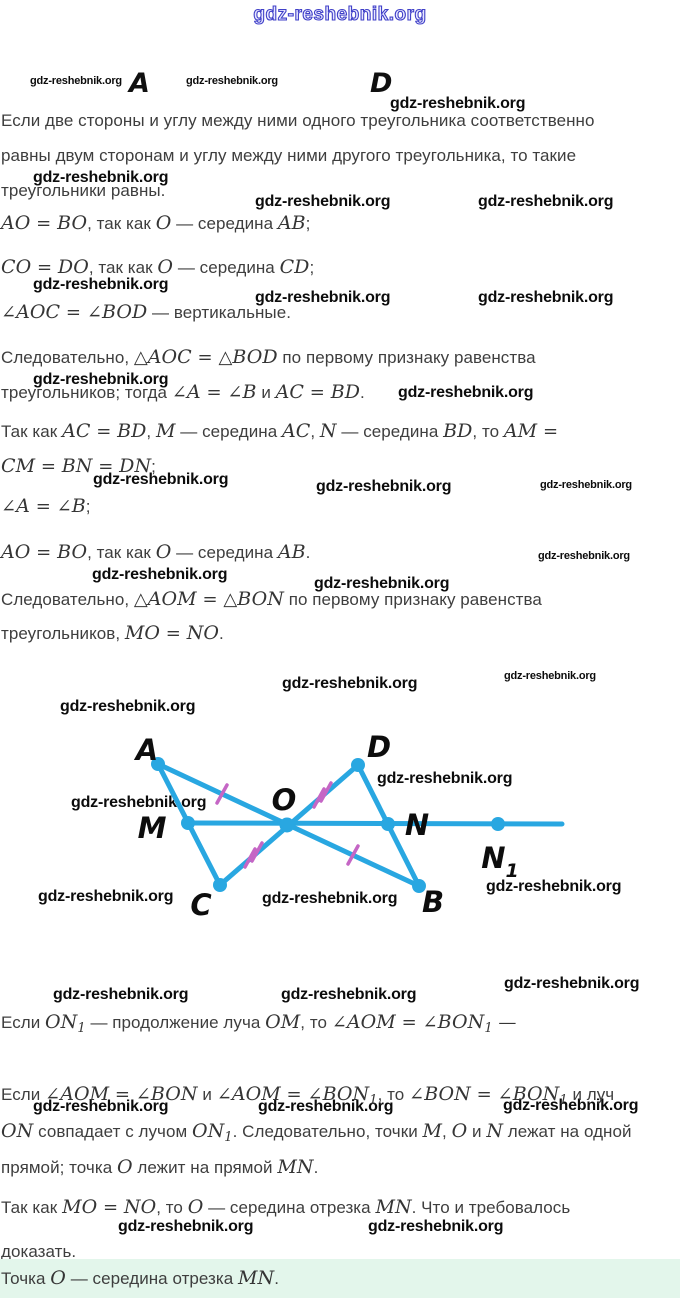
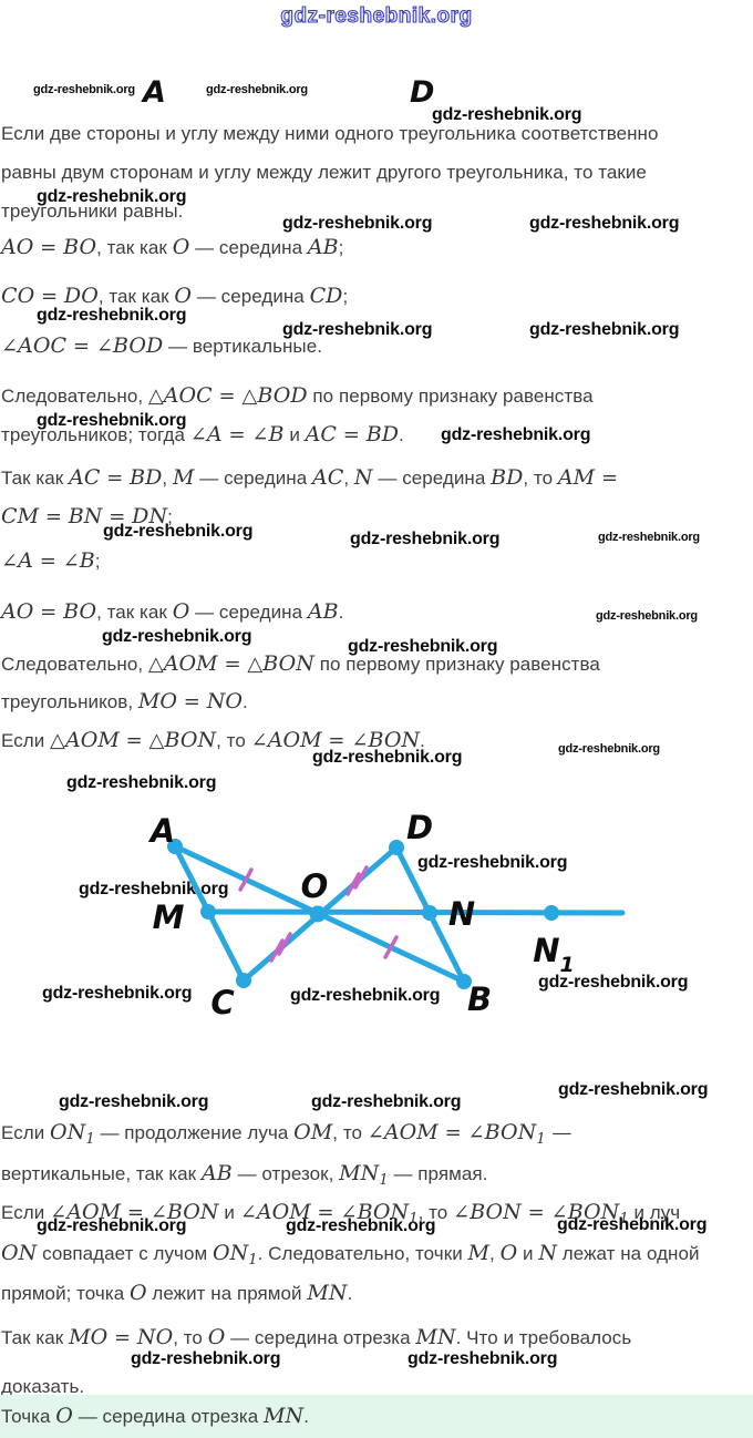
  gdz-reshebnik.org
  gdz-reshebnik.org
  gdz-reshebnik.org
  gdz-reshebnik.org
  gdz-reshebnik.org
  gdz-reshebnik.org
  gdz-reshebnik.org
  gdz-reshebnik.org
  gdz-reshebnik.org
  gdz-reshebnik.org
  gdz-reshebnik.org
  gdz-reshebnik.org
  gdz-reshebnik.org
  gdz-reshebnik.org
  gdz-reshebnik.org
  gdz-reshebnik.org
  gdz-reshebnik.org
  gdz-reshebnik.org
  gdz-reshebnik.org
  gdz-reshebnik.org
  gdz-reshebnik.org
  gdz-reshebnik.org
  gdz-reshebnikorg
  gdz-reshebnik.org
  gdz-reshebnik.org
  gdz-reshebnik.org
  gdz-reshebnik.org
  gdz-reshebnik.org
  gdz-reshebnik.org
  gdz-reshebnik.org
  gdz-reshebnik.org
  gdz-reshebnik.org
  gdz-reshebnik.org
  gdz-reshebnik.org
  A
  D
  Если две стороны и углу между ними одного треугольника соответственно
- равны двум сторонам и углу между ними другого треугольника, то такие
+ равны двум сторонам и углу между лежит другого треугольника, то такие
  треугольники равны.
  AO = BO, так как O — середина AB;
  CO = DO, так как O — середина CD;
  ∠AOC = ∠BOD — вертикальные.
  Следовательно, △AOC = △BOD по первому признаку равенства
  треугольников; тогда ∠A = ∠B и AC = BD.
  Так как AC = BD, M — середина AC, N — середина BD, то AM =
  CM = BN = DN;
  ∠A = ∠B;
  AO = BO, так как O — середина AB.
  Следовательно, △AOM = △BON по первому признаку равенства
  треугольников, MO = NO.
+ Если △AOM = △BON, то ∠AOM = ∠BON.
  Если ON1 — продолжение луча OM, то ∠AOM = ∠BON1 —
+ вертикальные, так как AB — отрезок, MN1 — прямая.
  Если ∠AOM = ∠BON и ∠AOM = ∠BON1, то ∠BON = ∠BON1 и луч
  ON совпадает с лучом ON1. Следовательно, точки M, O и N лежат на одной
  прямой; точка O лежит на прямой MN.
  Так как MO = NO, то O — середина отрезка MN. Что и требовалось
  доказать.
  A
  D
  O
  M
  N
  N1
  C
  B
  Точка O — середина отрезка MN.
